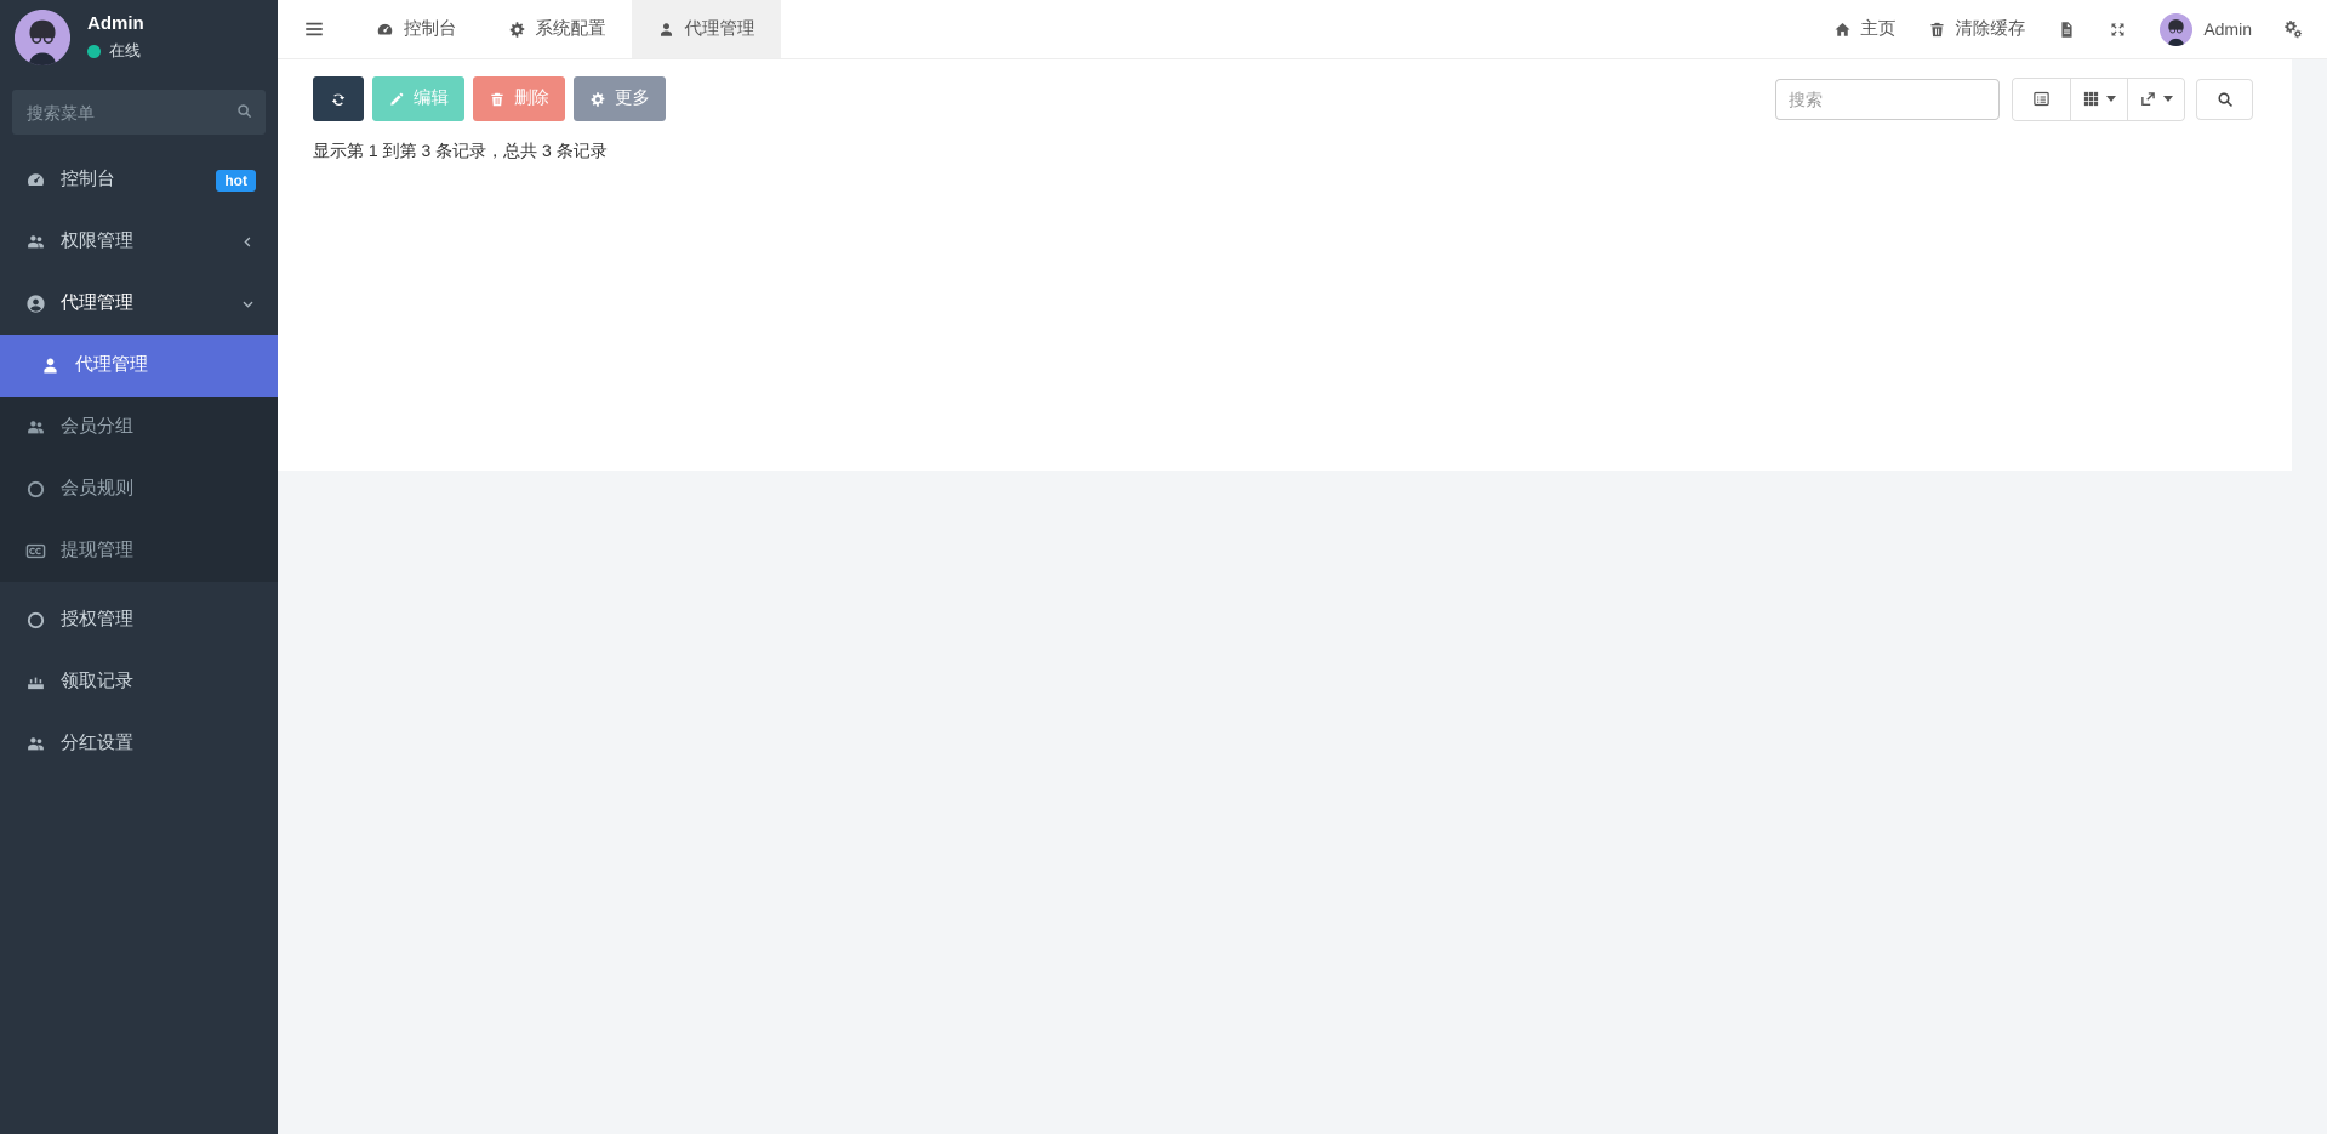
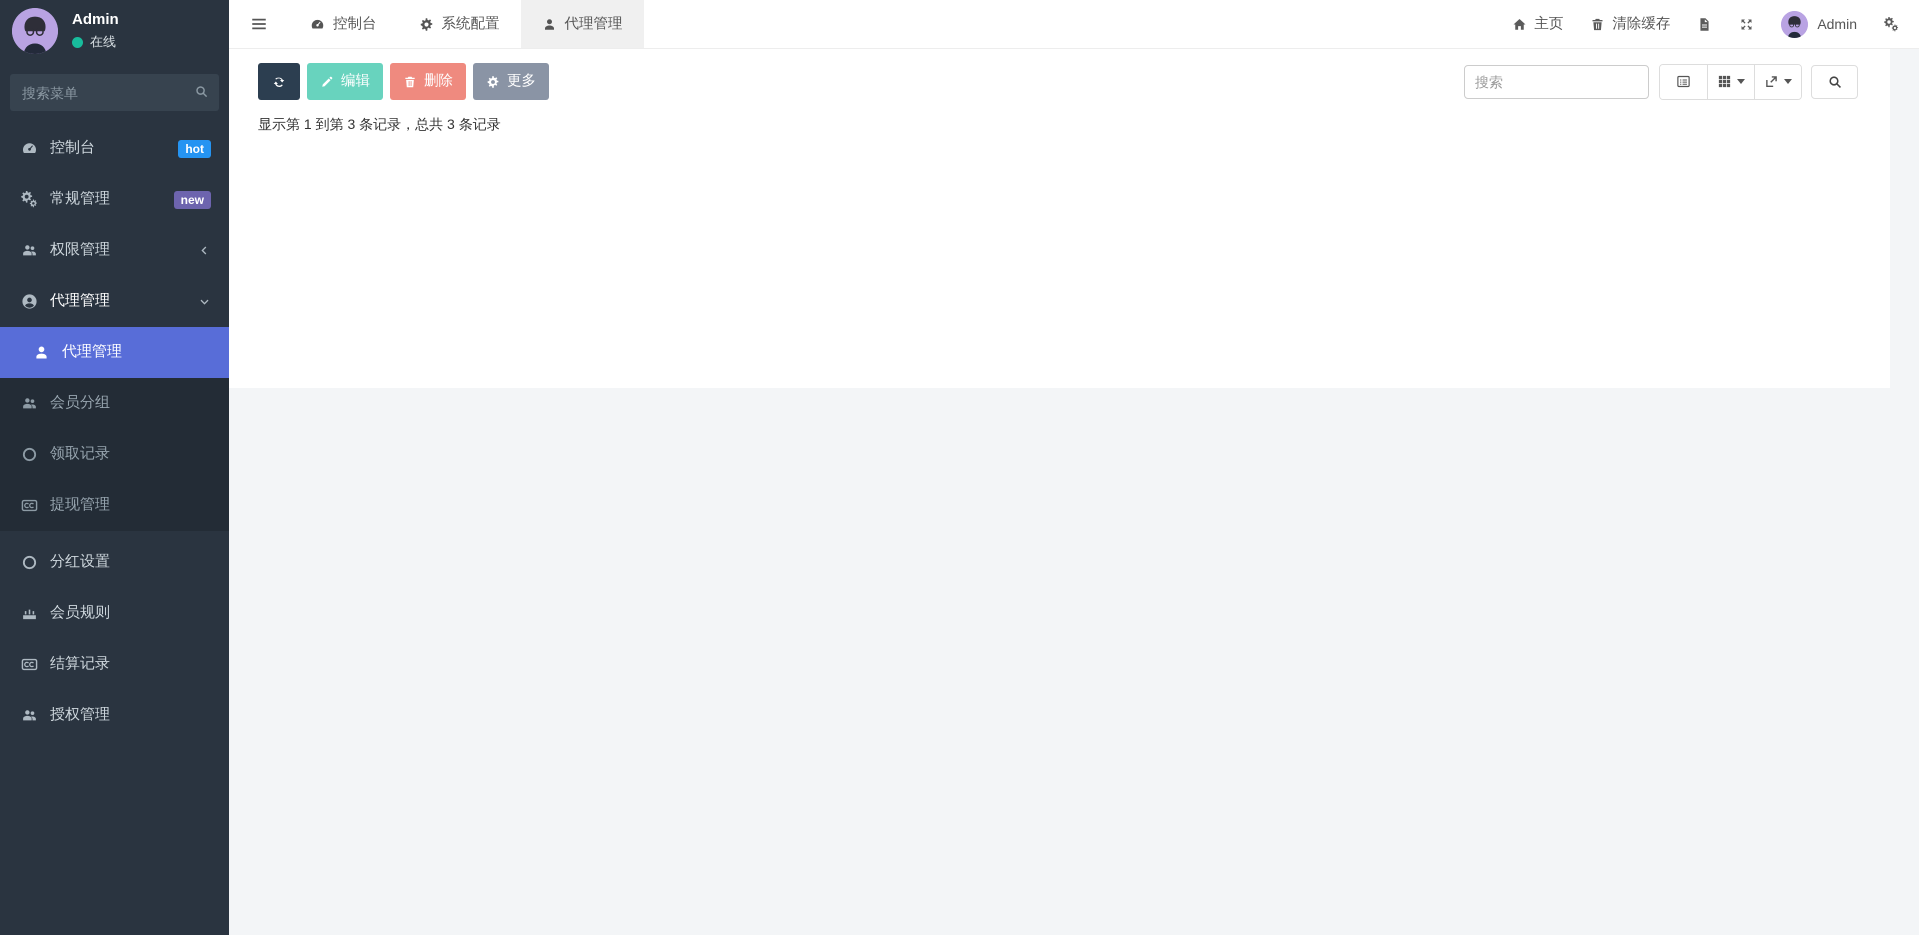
  Admin
  在线
  搜索菜单
  控制台
  hot
+ 常规管理
+ new
  权限管理
  代理管理
  代理管理
  会员分组
- 会员规则
+ 领取记录
  提现管理
- 授权管理
+ 分红设置
- 领取记录
+ 会员规则
+ 结算记录
- 分红设置
+ 授权管理
  控制台
  系统配置
  代理管理
  主页
  清除缓存
  Admin
  编辑
  删除
  更多
  搜索
  显示第 1 到第 3 条记录，总共 3 条记录
